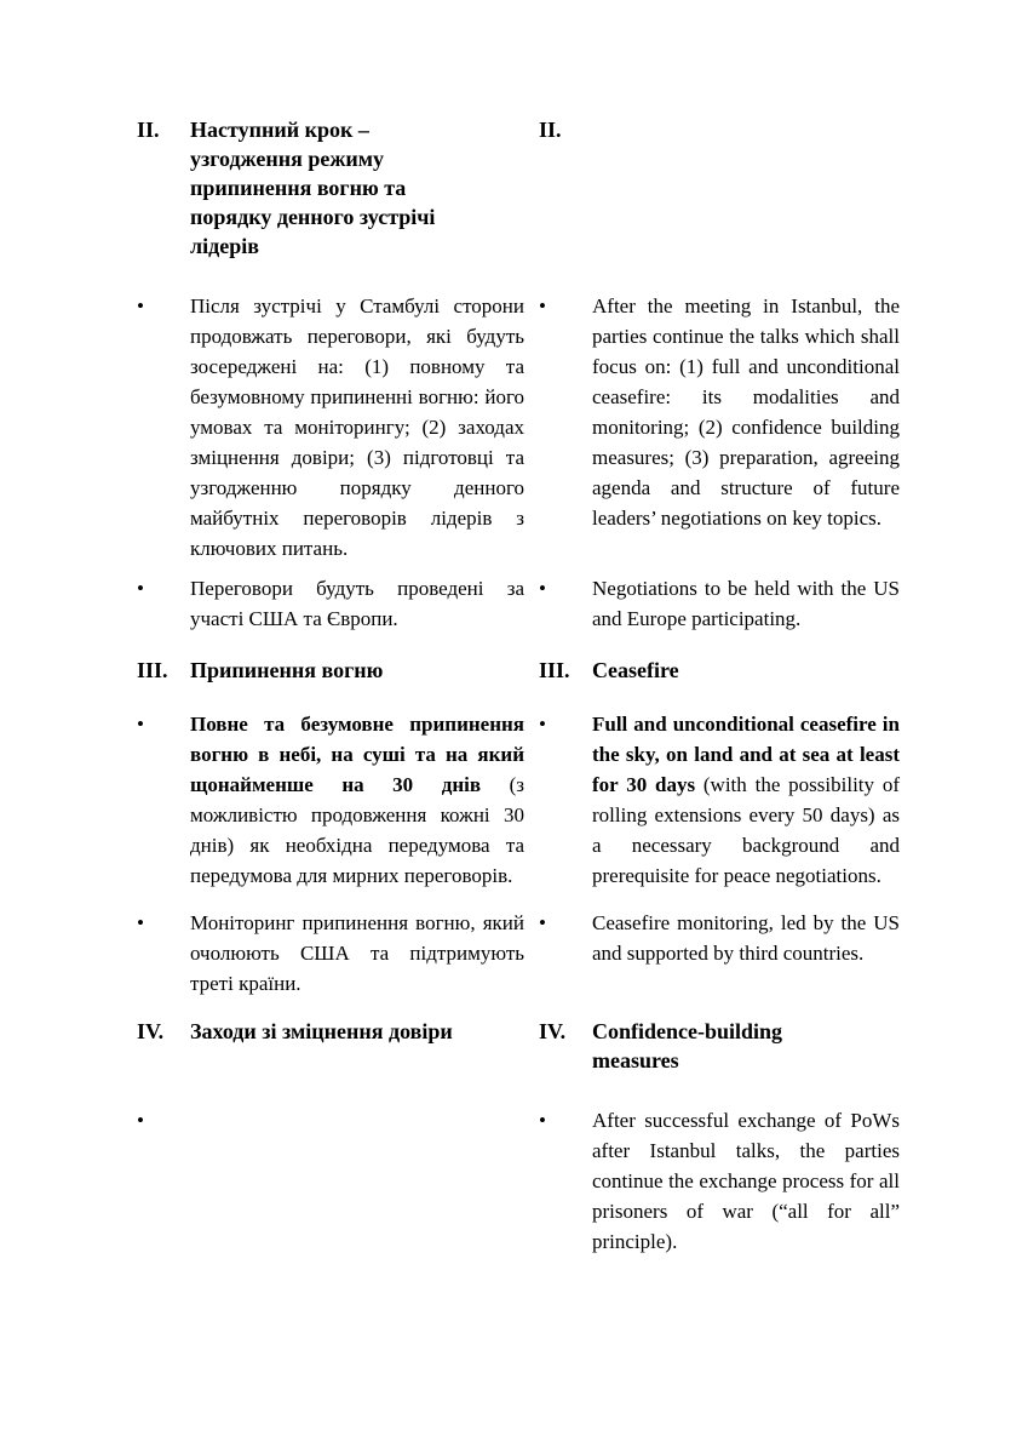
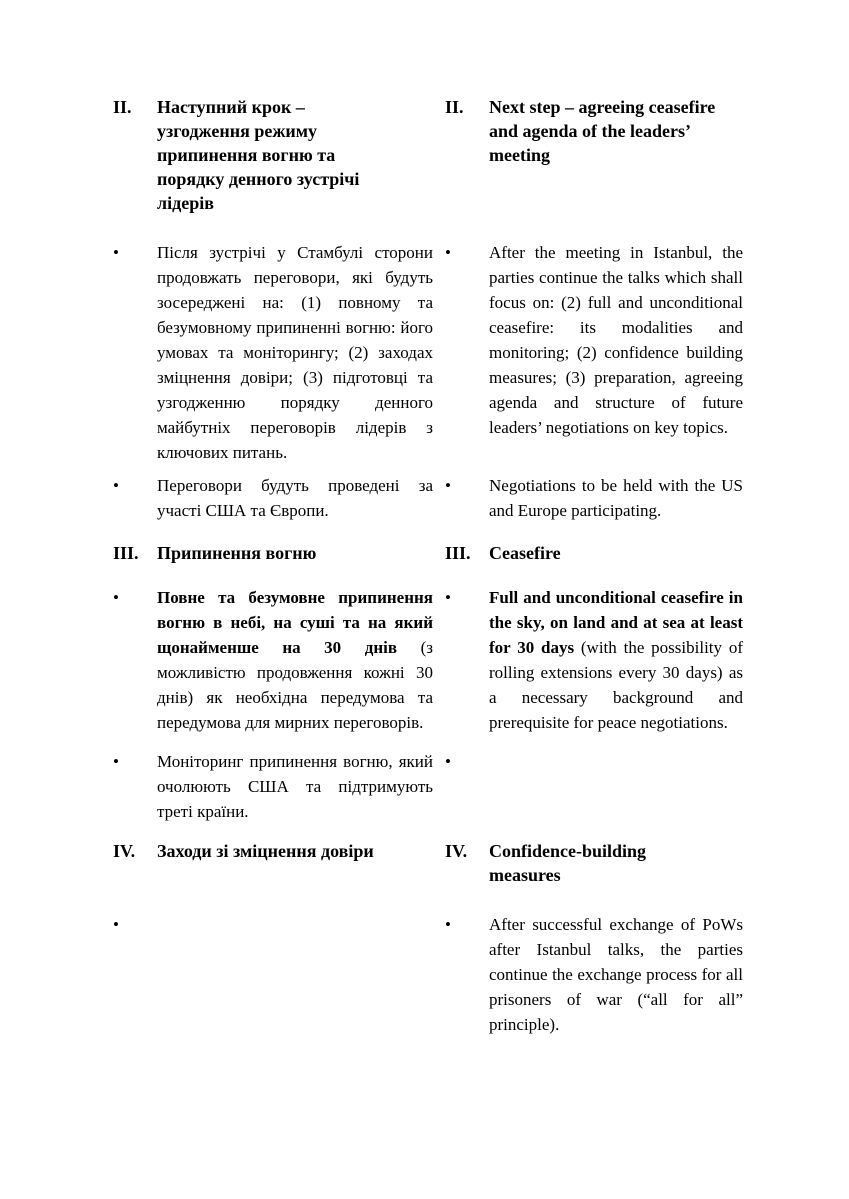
  II.
  Наступний крок –
  узгодження режиму
  припинення вогню та
  порядку денного зустрічі
  лідерів
  II.
+ Next step – agreeing ceasefire
+ and agenda of the leaders’
+ meeting
  •
  Після зустрічі у Стамбулі сторони продовжать переговори, які будуть зосереджені на: (1) повному та безумовному припиненні вогню: його умовах та моніторингу; (2) заходах зміцнення довіри; (3) підготовці та узгодженню порядку денного майбутніх переговорів лідерів з ключових питань.
  •
- After the meeting in Istanbul, the parties continue the talks which shall focus on: (1) full and unconditional ceasefire: its modalities and monitoring; (2) confidence building measures; (3) preparation, agreeing agenda and structure of future leaders’ negotiations on key topics.
+ After the meeting in Istanbul, the parties continue the talks which shall focus on: (2) full and unconditional ceasefire: its modalities and monitoring; (2) confidence building measures; (3) preparation, agreeing agenda and structure of future leaders’ negotiations on key topics.
  •
  Переговори будуть проведені за участі США та Європи.
  •
  Negotiations to be held with the US and Europe participating.
  III.
  Припинення вогню
  III.
  Ceasefire
  •
  Повне та безумовне припинення вогню в небі, на суші та на який щонайменше на 30 днів (з можливістю продовження кожні 30 днів) як необхідна передумова та передумова для мирних переговорів.
  •
- Full and unconditional ceasefire in the sky, on land and at sea at least for 30 days (with the possibility of rolling extensions every 50 days) as a necessary background and prerequisite for peace negotiations.
+ Full and unconditional ceasefire in the sky, on land and at sea at least for 30 days (with the possibility of rolling extensions every 30 days) as a necessary background and prerequisite for peace negotiations.
  •
  Моніторинг припинення вогню, який очолюють США та підтримують треті країни.
  •
- Ceasefire monitoring, led by the US and supported by third countries.
  IV.
  Заходи зі зміцнення довіри
  IV.
  Confidence-building
  measures
  •
  •
  After successful exchange of PoWs after Istanbul talks, the parties continue the exchange process for all prisoners of war (“all for all” principle).
